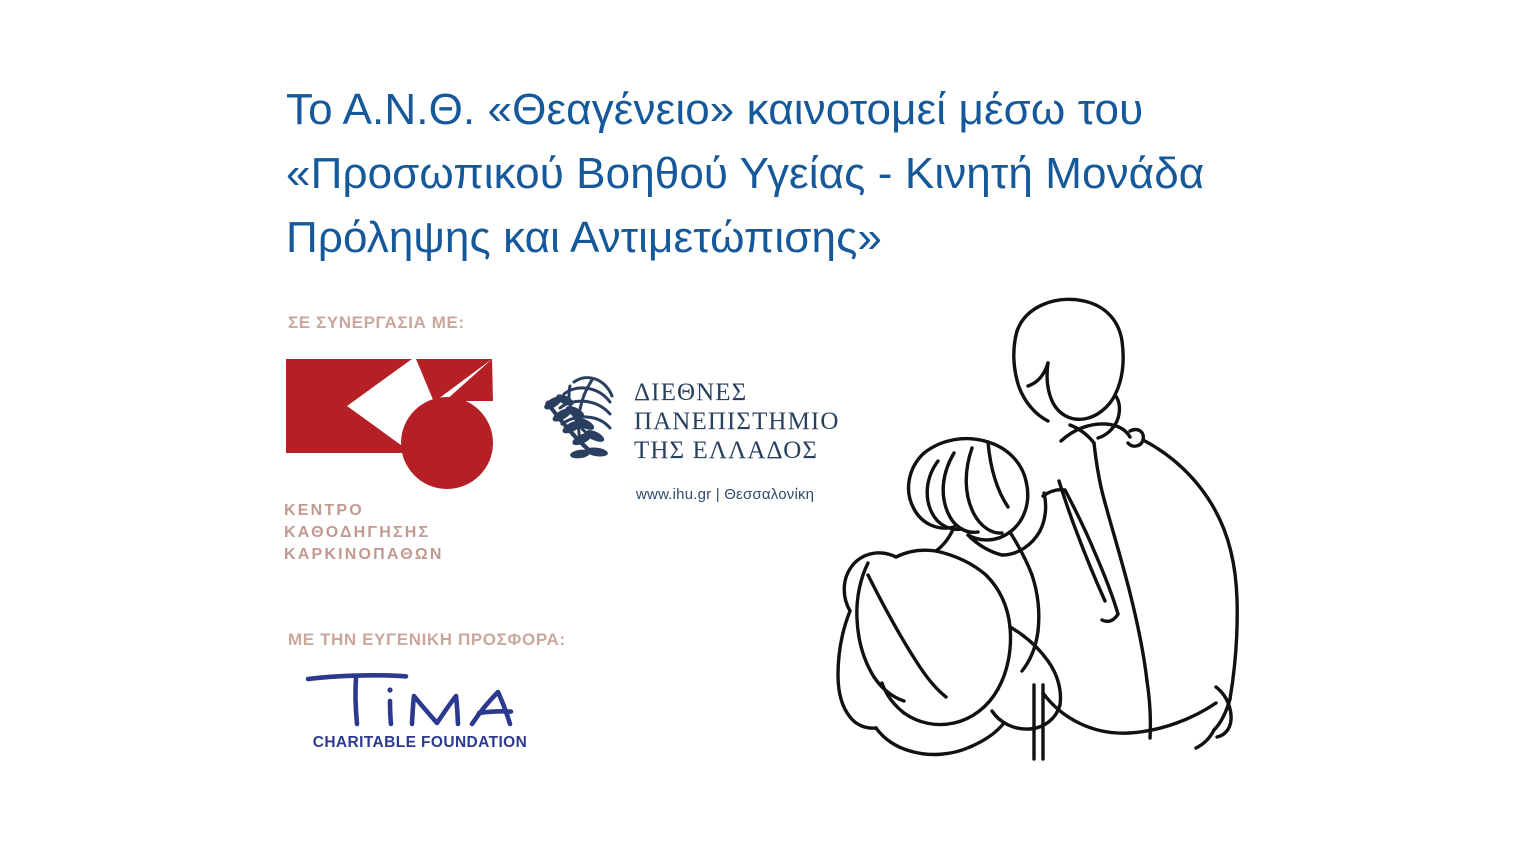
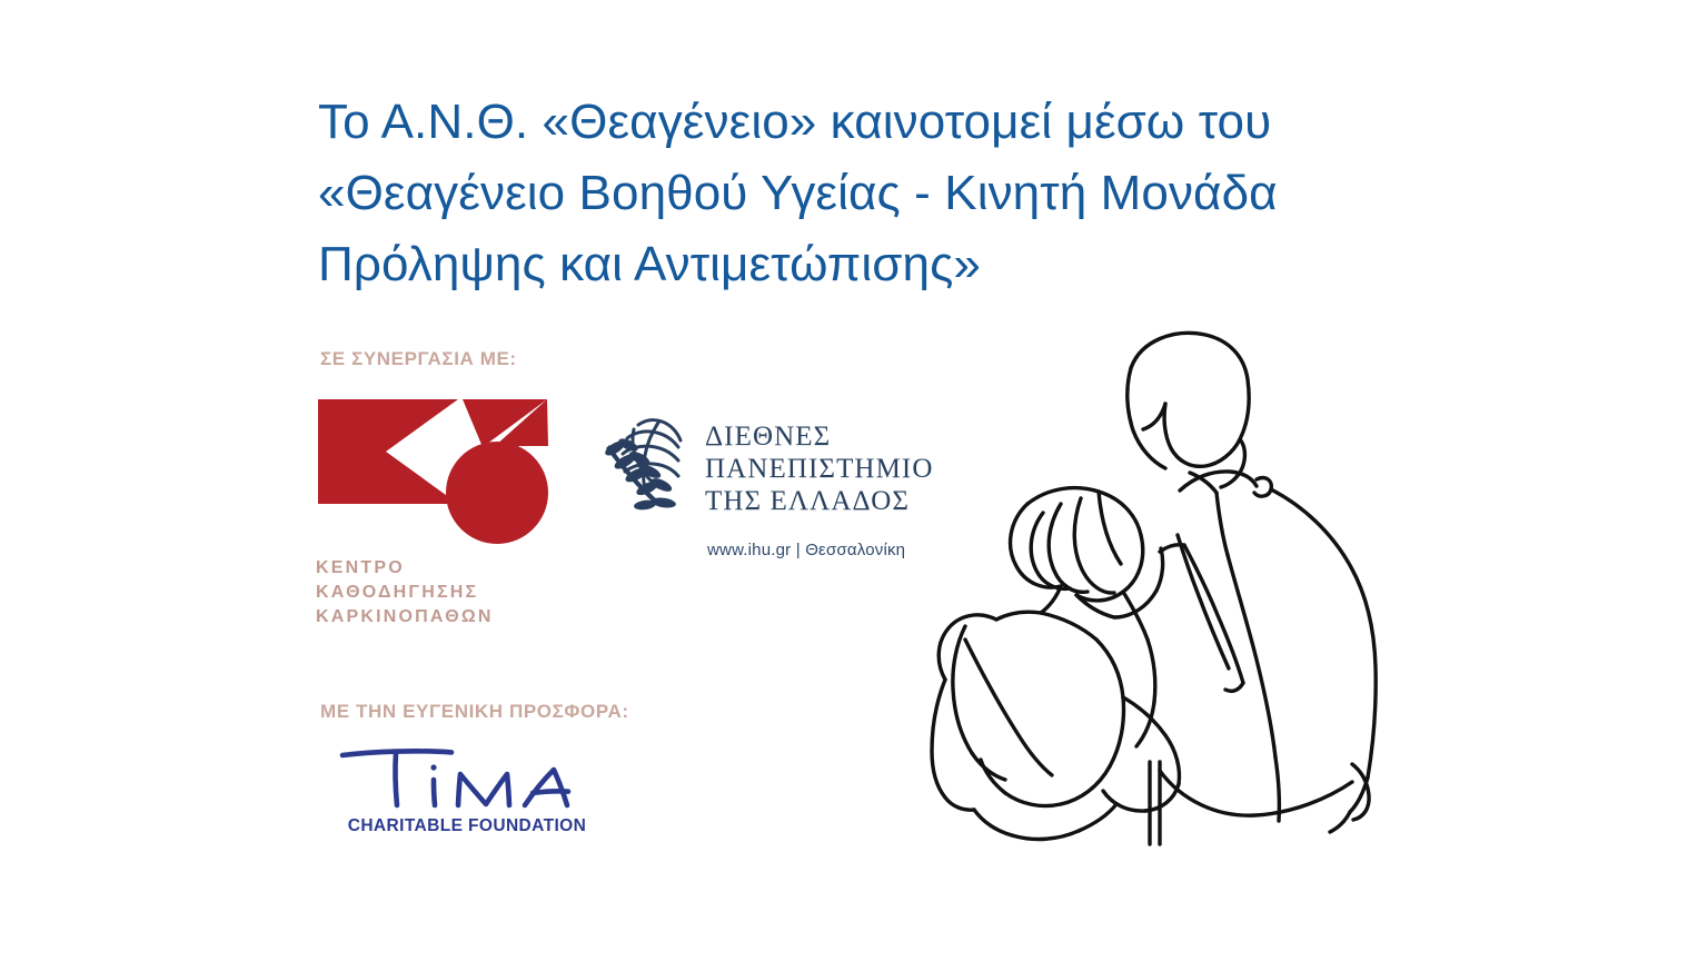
  Το Α.Ν.Θ. «Θεαγένειο» καινοτομεί μέσω του
- «Προσωπικού Βοηθού Υγείας - Κινητή Μονάδα
+ «Θεαγένειο Βοηθού Υγείας - Κινητή Μονάδα
  Πρόληψης και Αντιμετώπισης»
  ΣΕ ΣΥΝΕΡΓΑΣΙΑ ΜΕ:
  ΚΕΝΤΡΟ
  ΚΑΘΟΔΗΓΗΣΗΣ
  ΚΑΡΚΙΝΟΠΑΘΩΝ
  ΔΙΕΘΝΕΣ
  ΠΑΝΕΠΙΣΤΗΜΙΟ
  ΤΗΣ ΕΛΛΑΔΟΣ
  www.ihu.gr | Θεσσαλονίκη
  ΜΕ ΤΗΝ ΕΥΓΕΝΙΚΗ ΠΡΟΣΦΟΡΑ:
  CHARITABLE FOUNDATION
